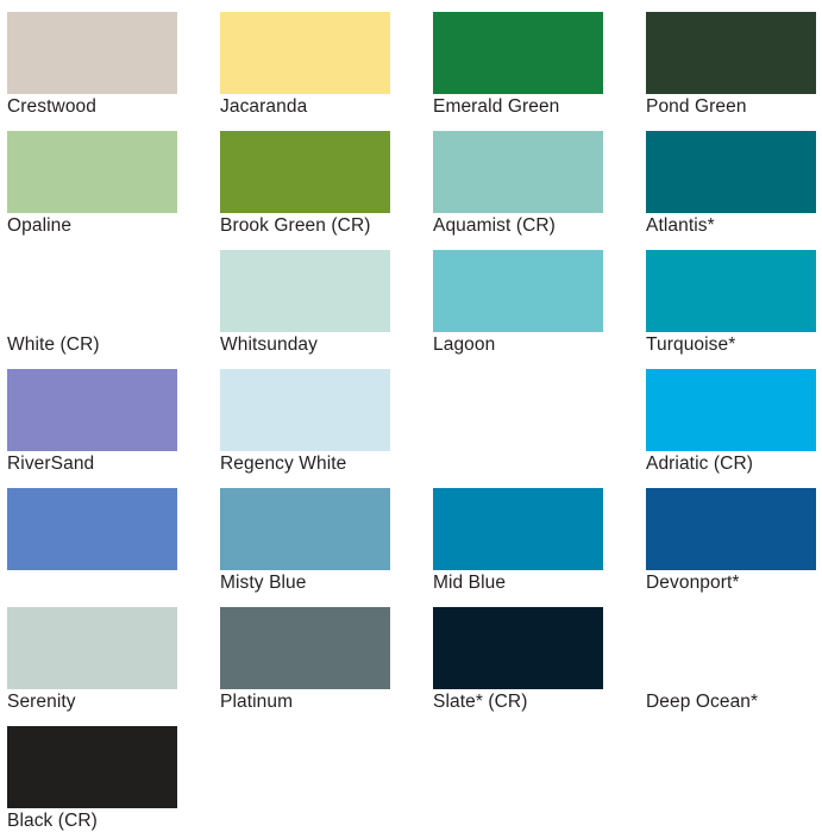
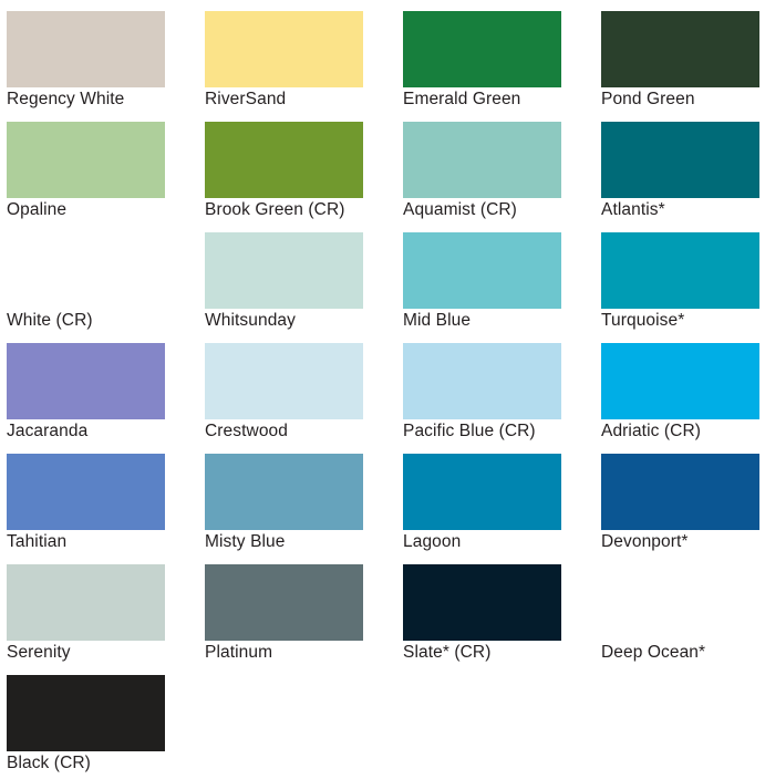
- Crestwood
+ Regency White
- Jacaranda
+ RiverSand
  Emerald Green
  Pond Green
  Opaline
  Brook Green (CR)
  Aquamist (CR)
  Atlantis*
  White (CR)
  Whitsunday
- Lagoon
+ Mid Blue
  Turquoise*
- RiverSand
+ Jacaranda
- Regency White
+ Crestwood
+ Pacific Blue (CR)
  Adriatic (CR)
+ Tahitian
  Misty Blue
- Mid Blue
+ Lagoon
  Devonport*
  Serenity
  Platinum
  Slate* (CR)
  Deep Ocean*
  Black (CR)
